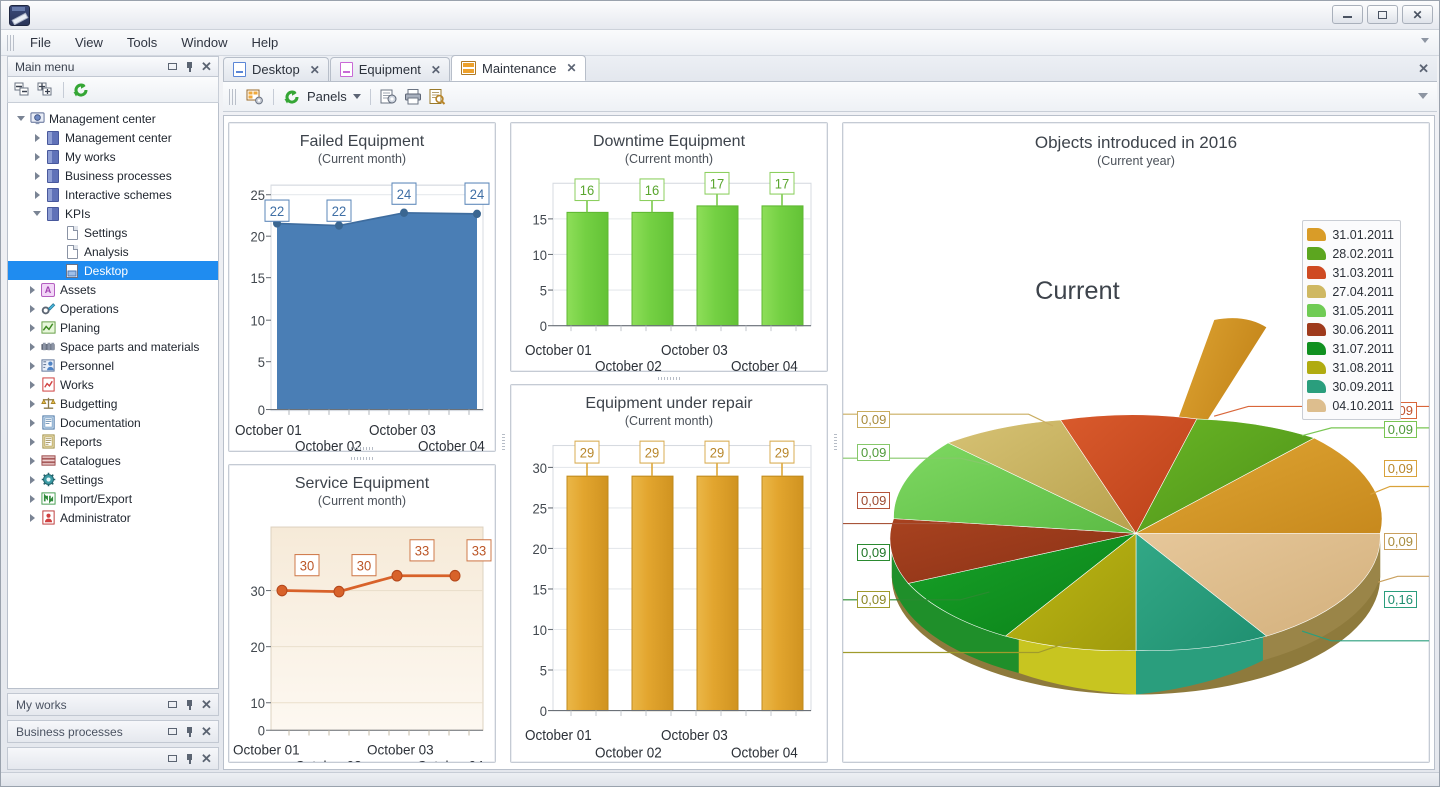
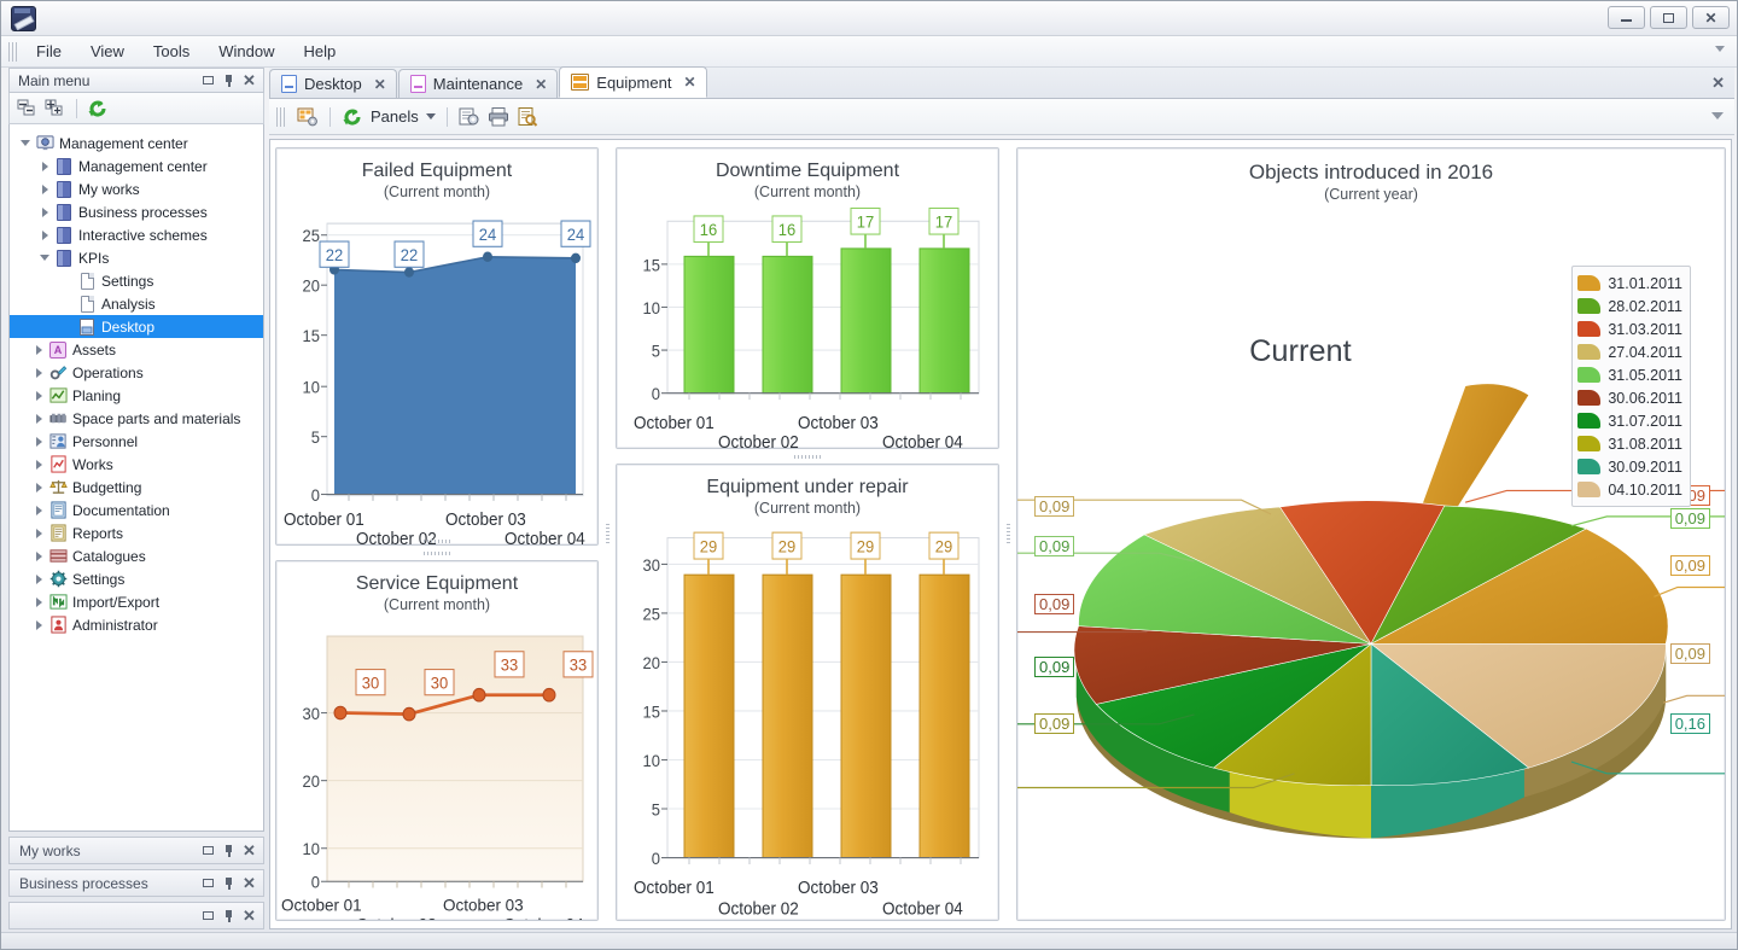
  ✕
  File
  View
  Tools
  Window
  Help
  Main menu
  ✕
  Management center
  Management center
  My works
  Business processes
  Interactive schemes
  KPIs
  Settings
  Analysis
  Desktop
  A
  Assets
  Operations
  Planing
  Space parts and materials
  Personnel
  Works
  Budgetting
  Documentation
  Reports
  Catalogues
  Settings
  Import/Export
  Administrator
  My works
  ✕
  Business processes
  ✕
  ✕
  Desktop
  ✕
- Equipment
+ Maintenance
  ✕
- Maintenance
+ Equipment
  ✕
  ✕
  Panels
  Failed Equipment
  (Current month)
  25
  20
  15
  10
  5
  0
  22
  22
  24
  24
  October 01
  October
  October 03
  October 04
  Service Equipment
  (Current month)
  30
  20
  10
  0
  30
  30
  33
  33
  October 01
  October 03
  Downtime Equipment
  (Current month)
  15
  10
  5
  0
  16
  16
  17
  17
  October 01
  October 02
  October 03
  October 04
  Equipment under repair
  (Current month)
  30
  25
  20
  15
  10
  5
  0
  29
  29
  29
  29
  October 01
  October 02
  October 03
  October 04
  Objects introduced in 2016
  (Current year)
  Current
  0,09
  0,09
  0,09
  0,09
  0,09
  0,09
  0,09
  0,09
  0,16
  31.01.2011
  28.02.2011
  31.03.2011
  27.04.2011
  31.05.2011
  30.06.2011
  31.07.2011
  31.08.2011
  30.09.2011
  04.10.2011
